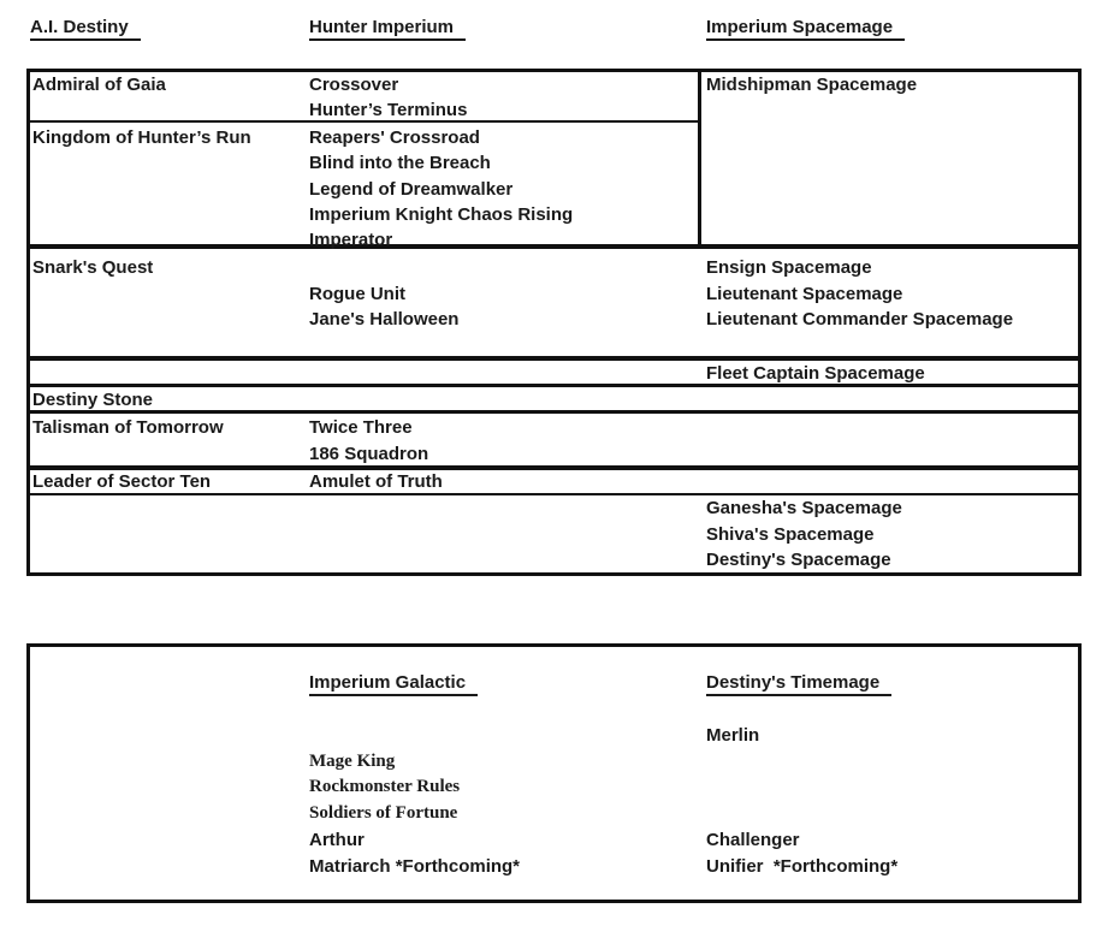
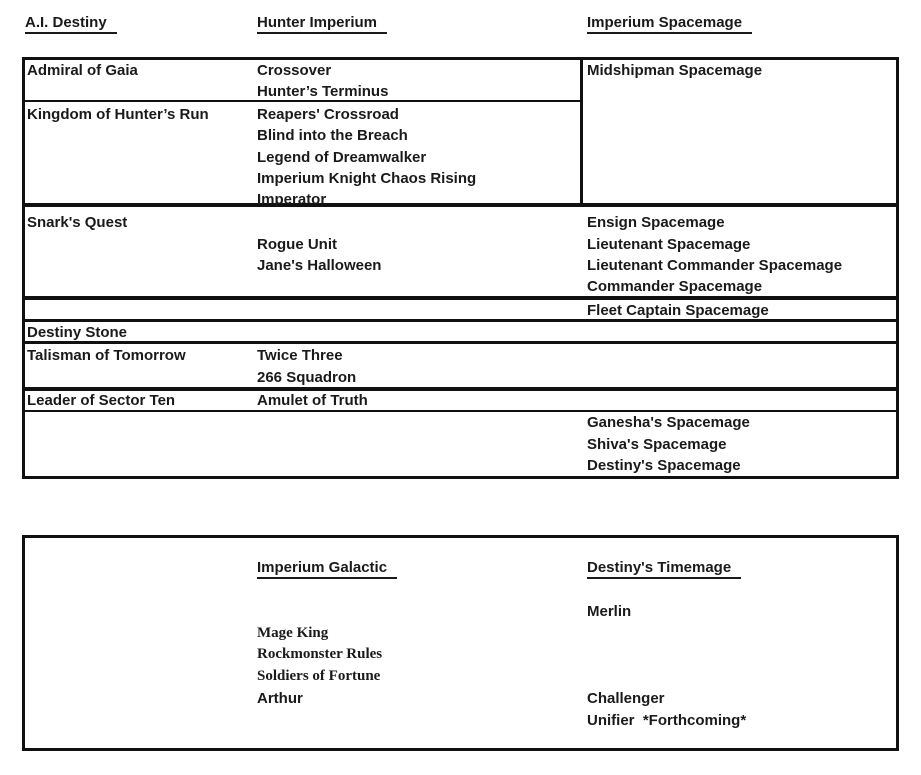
  A.I. Destiny
  Hunter Imperium
  Imperium Spacemage
  Admiral of Gaia
  Crossover
  Hunter’s Terminus
  Midshipman Spacemage
  Kingdom of Hunter’s Run
  Reapers' Crossroad
  Blind into the Breach
  Legend of Dreamwalker
  Imperium Knight Chaos Rising
  Imperator
  Snark's Quest
  Rogue Unit
  Jane's Halloween
  Ensign Spacemage
  Lieutenant Spacemage
  Lieutenant Commander Spacemage
+ Commander Spacemage
  Fleet Captain Spacemage
  Destiny Stone
  Talisman of Tomorrow
  Twice Three
- 186 Squadron
+ 266 Squadron
  Leader of Sector Ten
  Amulet of Truth
  Ganesha's Spacemage
  Shiva's Spacemage
  Destiny's Spacemage
  Imperium Galactic
  Destiny's Timemage
  Merlin
  Mage King
  Rockmonster Rules
  Soldiers of Fortune
  Arthur
- Matriarch *Forthcoming*
  Challenger
  Unifier *Forthcoming*
